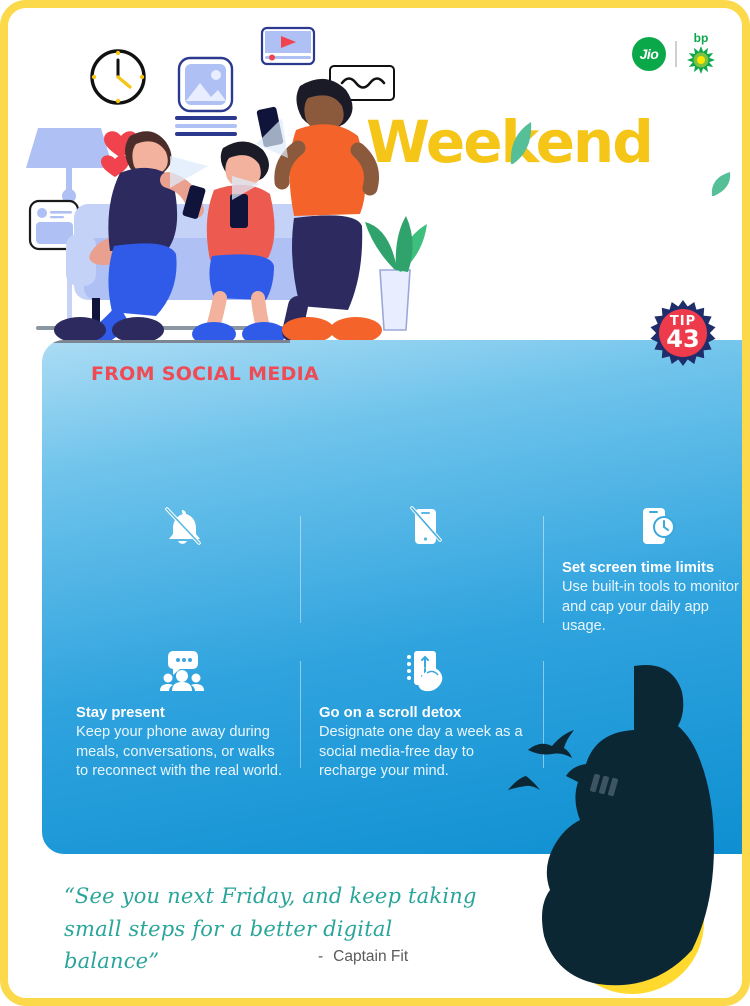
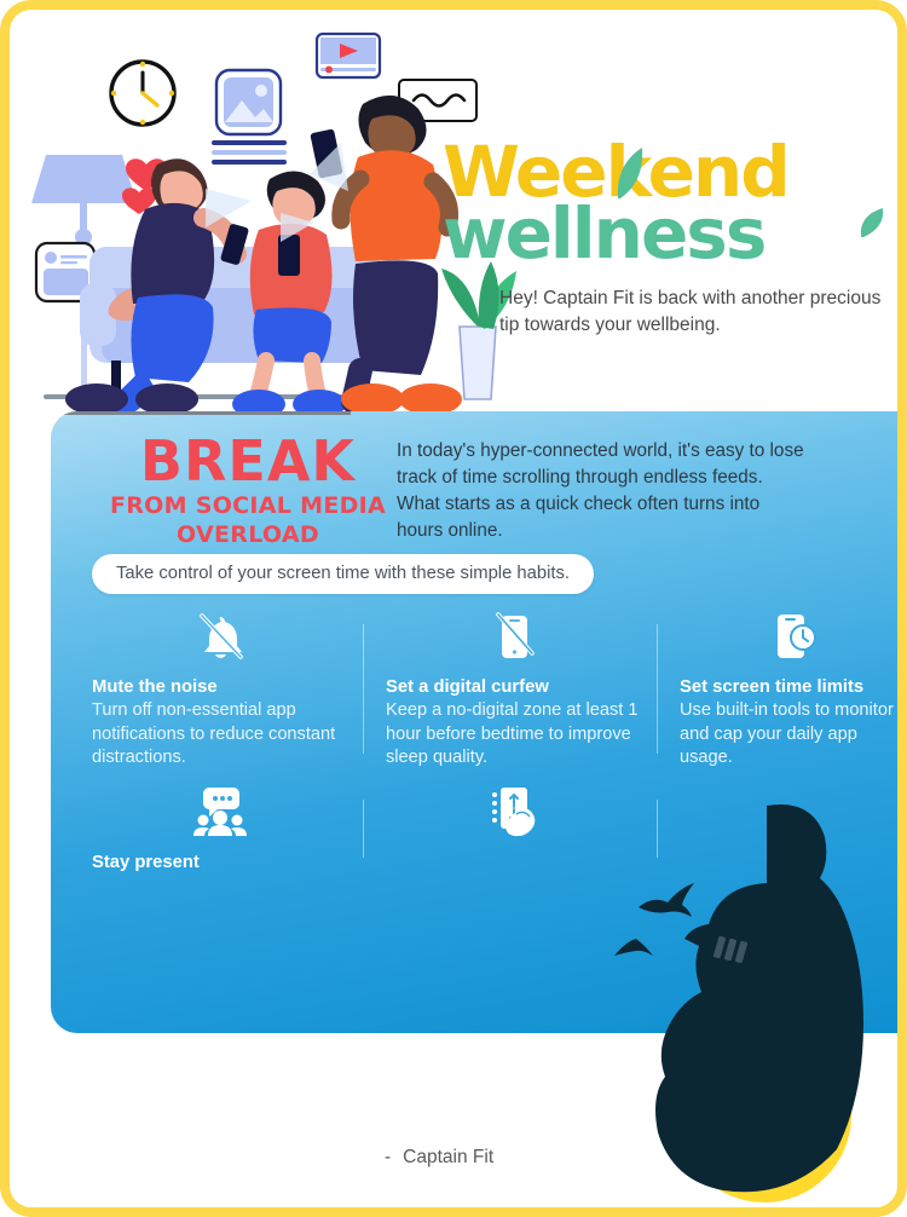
- Jio
- bp
  Weeend
+ wellness
+ Hey! Captain Fit is back with another precious tip towards your wellbeing.
+ BREAK
  FROM SOCIAL MEDIA
+ OVERLOAD
+ In today's hyper-connected world, it's easy to lose track of time scrolling through endless feeds. What starts as a quick check often turns into hours online.
+ Take control of your screen time with these simple habits.
+ Mute the noise
+ Turn off non-essential app notifications to reduce constant distractions.
+ Set a digital curfew
+ Keep a no-digital zone at least 1 hour before bedtime to improve sleep quality.
  Set screen time limits
  Use built-in tools to monitor and cap your daily app usage.
  Stay present
- Keep your phone away during meals, conversations, or walks to reconnect with the real world.
- Go on a scroll detox
- Designate one day a week as a social media-free day to recharge your mind.
- TIP
- 43
- “See you next Friday, and keep taking small steps for a better digital balance”
  - Captain Fit
